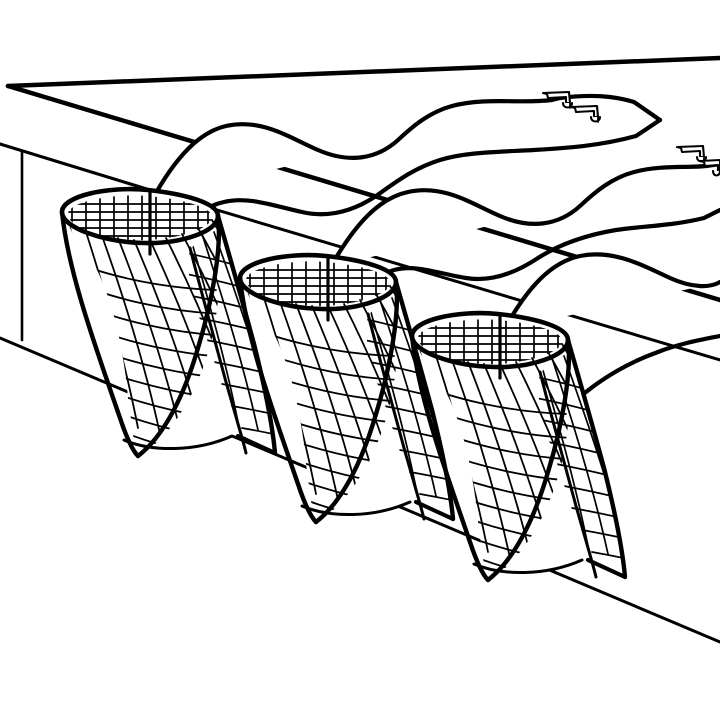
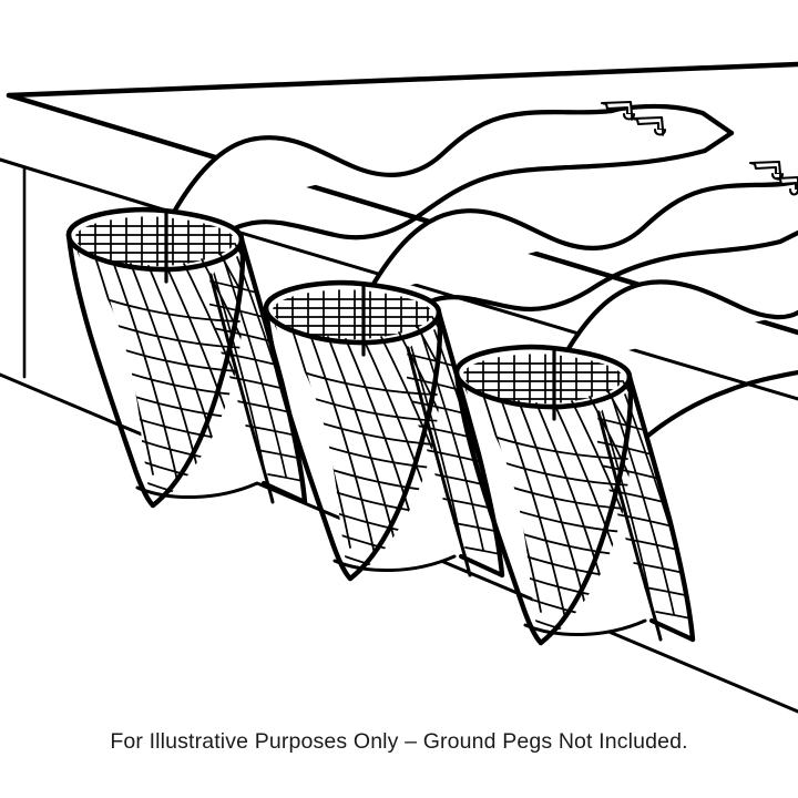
+ For Illustrative Purposes Only – Ground Pegs Not Included.
